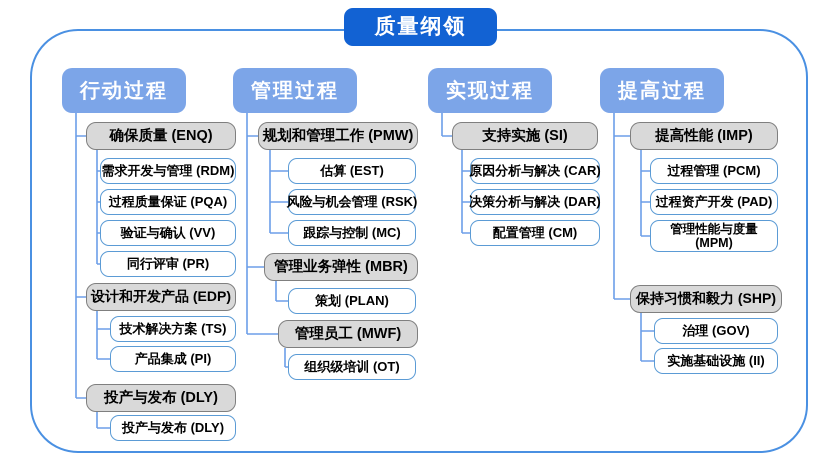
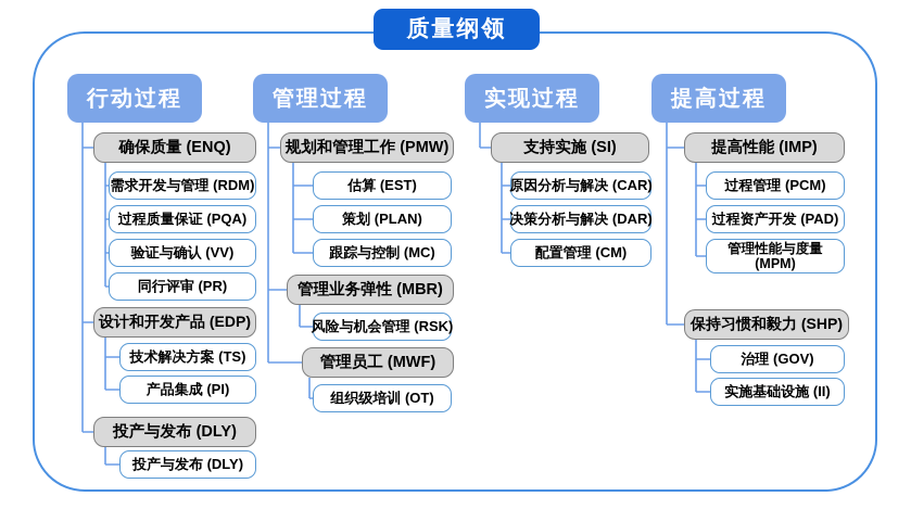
  质量纲领
  行动过程
  管理过程
  实现过程
  提高过程
  确保质量 (ENQ)
  需求开发与管理 (RDM)
  过程质量保证 (PQA)
  验证与确认 (VV)
  同行评审 (PR)
  设计和开发产品 (EDP)
  技术解决方案 (TS)
  产品集成 (PI)
  投产与发布 (DLY)
  投产与发布 (DLY)
  规划和管理工作 (PMW)
  估算 (EST)
- 风险与机会管理 (RSK)
+ 策划 (PLAN)
  跟踪与控制 (MC)
  管理业务弹性 (MBR)
- 策划 (PLAN)
+ 风险与机会管理 (RSK)
  管理员工 (MWF)
  组织级培训 (OT)
  支持实施 (SI)
  原因分析与解决 (CAR)
  决策分析与解决 (DAR)
  配置管理 (CM)
  提高性能 (IMP)
  过程管理 (PCM)
  过程资产开发 (PAD)
  管理性能与度量 (MPM)
  保持习惯和毅力 (SHP)
  治理 (GOV)
  实施基础设施 (II)
